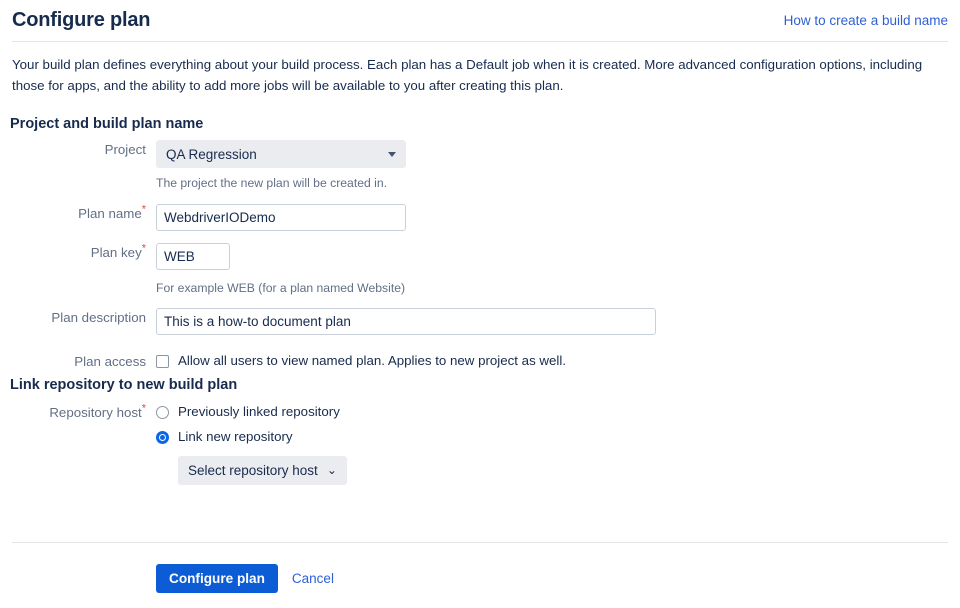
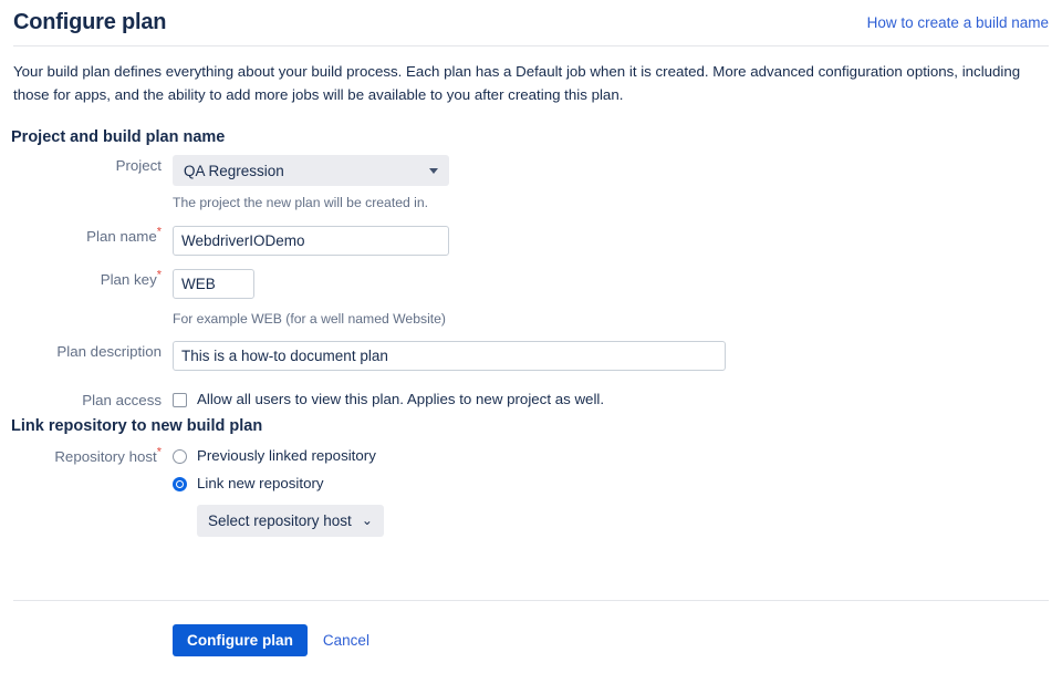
  Configure plan
  How to create a build name
  Your build plan defines everything about your build process. Each plan has a Default job when it is created. More advanced configuration options, including those for apps, and the ability to add more jobs will be available to you after creating this plan.
  Project and build plan name
  Project
  QA Regression
  The project the new plan will be created in.
  Plan name*
  WebdriverIODemo
  Plan key*
  WEB
- For example WEB (for a plan named Website)
+ For example WEB (for a well named Website)
  Plan description
  This is a how-to document plan
  Plan access
- Allow all users to view named plan. Applies to new project as well.
+ Allow all users to view this plan. Applies to new project as well.
  Link repository to new build plan
  Repository host*
  Previously linked repository
  Link new repository
  Select repository host
  ⌄
  Configure plan
  Cancel
